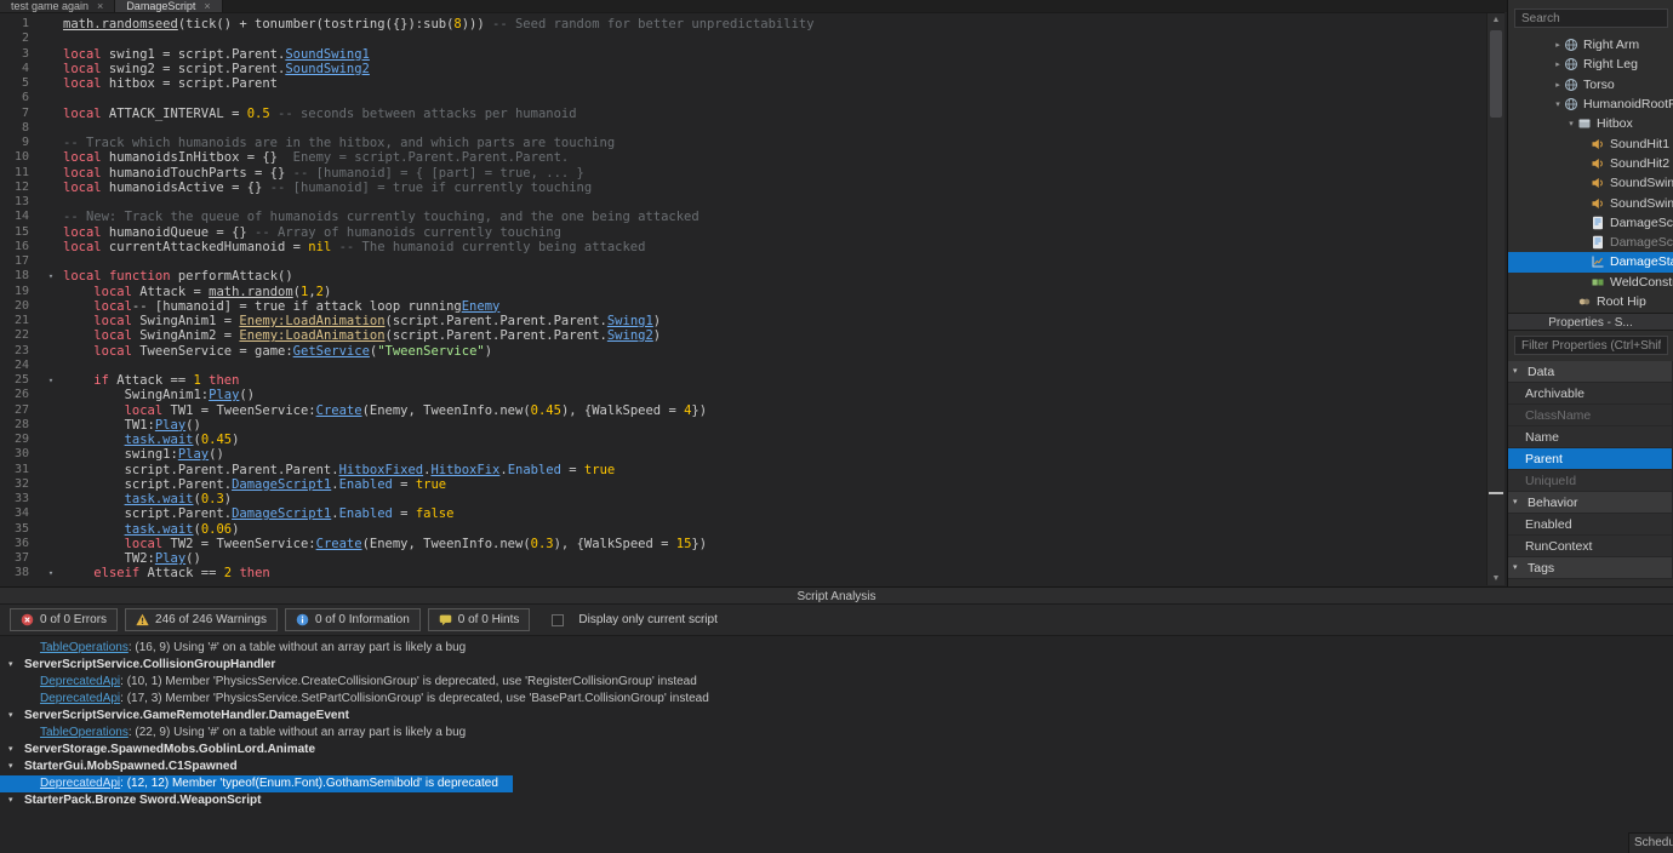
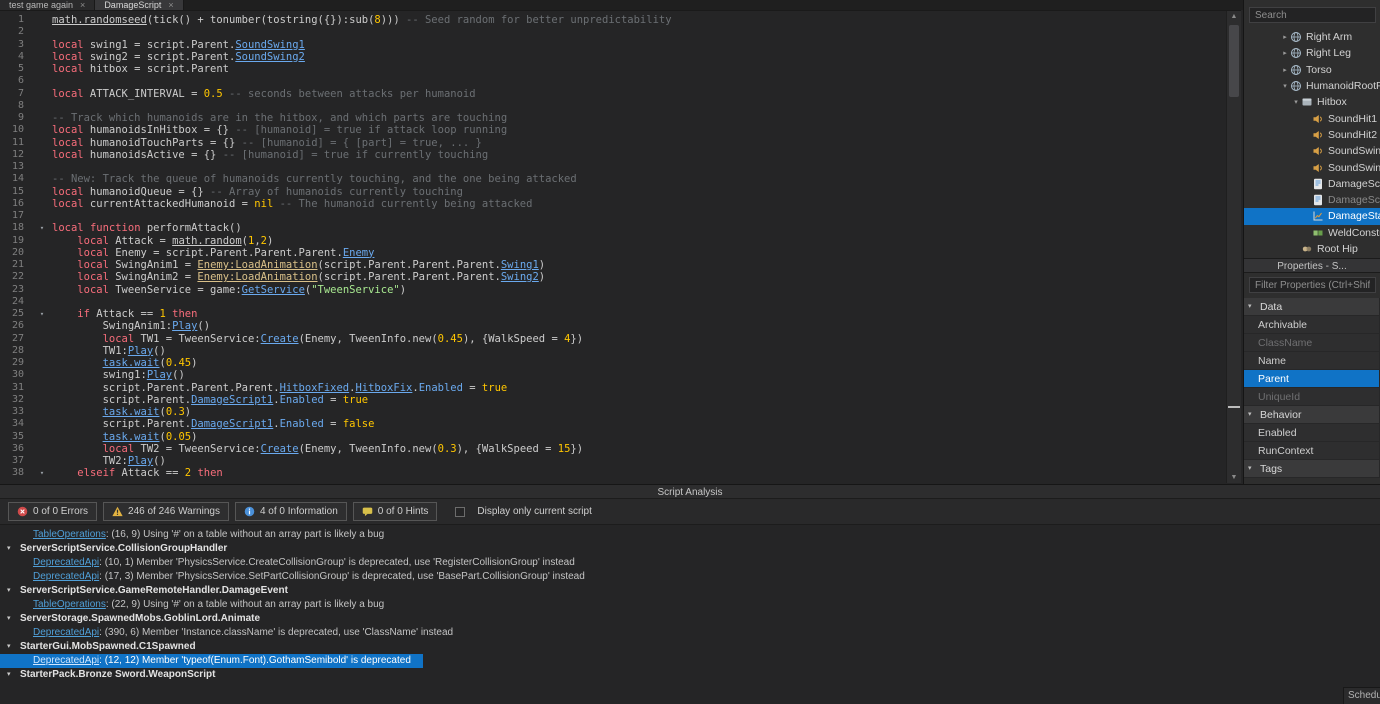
  test game again
  ×
  DamageScript
  ×
  1
  math.randomseed(tick() + tonumber(tostring({}):sub(8))) -- Seed random for better unpredictability
  2
  3
  local swing1 = script.Parent.SoundSwing1
  4
  local swing2 = script.Parent.SoundSwing2
  5
  local hitbox = script.Parent
  6
  7
  local ATTACK_INTERVAL = 0.5 -- seconds between attacks per humanoid
  8
  9
  -- Track which humanoids are in the hitbox, and which parts are touching
  10
- local humanoidsInHitbox = {} Enemy = script.Parent.Parent.Parent.
+ local humanoidsInHitbox = {} -- [humanoid] = true if attack loop running
  11
  local humanoidTouchParts = {} -- [humanoid] = { [part] = true, ... }
  12
  local humanoidsActive = {} -- [humanoid] = true if currently touching
  13
  14
  -- New: Track the queue of humanoids currently touching, and the one being attacked
  15
  local humanoidQueue = {} -- Array of humanoids currently touching
  16
  local currentAttackedHumanoid = nil -- The humanoid currently being attacked
  17
  18
  ▾
  local function performAttack()
  19
  local Attack = math.random(1,2)
  20
- local-- [humanoid] = true if attack loop runningEnemy
+ local Enemy = script.Parent.Parent.Parent.Enemy
  21
  local SwingAnim1 = Enemy:LoadAnimation(script.Parent.Parent.Parent.Swing1)
  22
  local SwingAnim2 = Enemy:LoadAnimation(script.Parent.Parent.Parent.Swing2)
  23
  local TweenService = game:GetService("TweenService")
  24
  25
  ▾
  if Attack == 1 then
  26
  SwingAnim1:Play()
  27
  local TW1 = TweenService:Create(Enemy, TweenInfo.new(0.45), {WalkSpeed = 4})
  28
  TW1:Play()
  29
  task.wait(0.45)
  30
  swing1:Play()
  31
  script.Parent.Parent.Parent.HitboxFixed.HitboxFix.Enabled = true
  32
  script.Parent.DamageScript1.Enabled = true
  33
  task.wait(0.3)
  34
  script.Parent.DamageScript1.Enabled = false
  35
- task.wait(0.06)
+ task.wait(0.05)
  36
  local TW2 = TweenService:Create(Enemy, TweenInfo.new(0.3), {WalkSpeed = 15})
  37
  TW2:Play()
  38
  ▾
  elseif Attack == 2 then
  Search
  Right Arm
  Right Leg
  Torso
  HumanoidRoot
  Hitbox
  SoundHit1
  SoundHit2
  SoundSwin
  SoundSwin
  DamageSt
  Root Hip
  Properties - S...
  Filter Properties (Ctrl+Shif
  Data
  Archivable
  ClassName
  Name
  Parent
  UniqueId
  Behavior
  Enabled
  RunContext
  Tags
  Script Analysis
  0 of 0 Errors
  246 of 246 Warnings
- 0 of 0 Information
+ 4 of 0 Information
  0 of 0 Hints
  Display only current script
  TableOperations: (16, 9) Using '#' on a table without an array part is likely a bug
  ServerScriptService.CollisionGroupHandler
  DeprecatedApi: (10, 1) Member 'PhysicsService.CreateCollisionGroup' is deprecated, use 'RegisterCollisionGroup' instead
  DeprecatedApi: (17, 3) Member 'PhysicsService.SetPartCollisionGroup' is deprecated, use 'BasePart.CollisionGroup' instead
  ServerScriptService.GameRemoteHandler.DamageEvent
  TableOperations: (22, 9) Using '#' on a table without an array part is likely a bug
  ServerStorage.SpawnedMobs.GoblinLord.Animate
+ DeprecatedApi: (390, 6) Member 'Instance.className' is deprecated, use 'ClassName' instead
  StarterGui.MobSpawned.C1Spawned
  DeprecatedApi: (12, 12) Member 'typeof(Enum.Font).GothamSemibold' is deprecated
  StarterPack.Bronze Sword.WeaponScript
  Schedu
